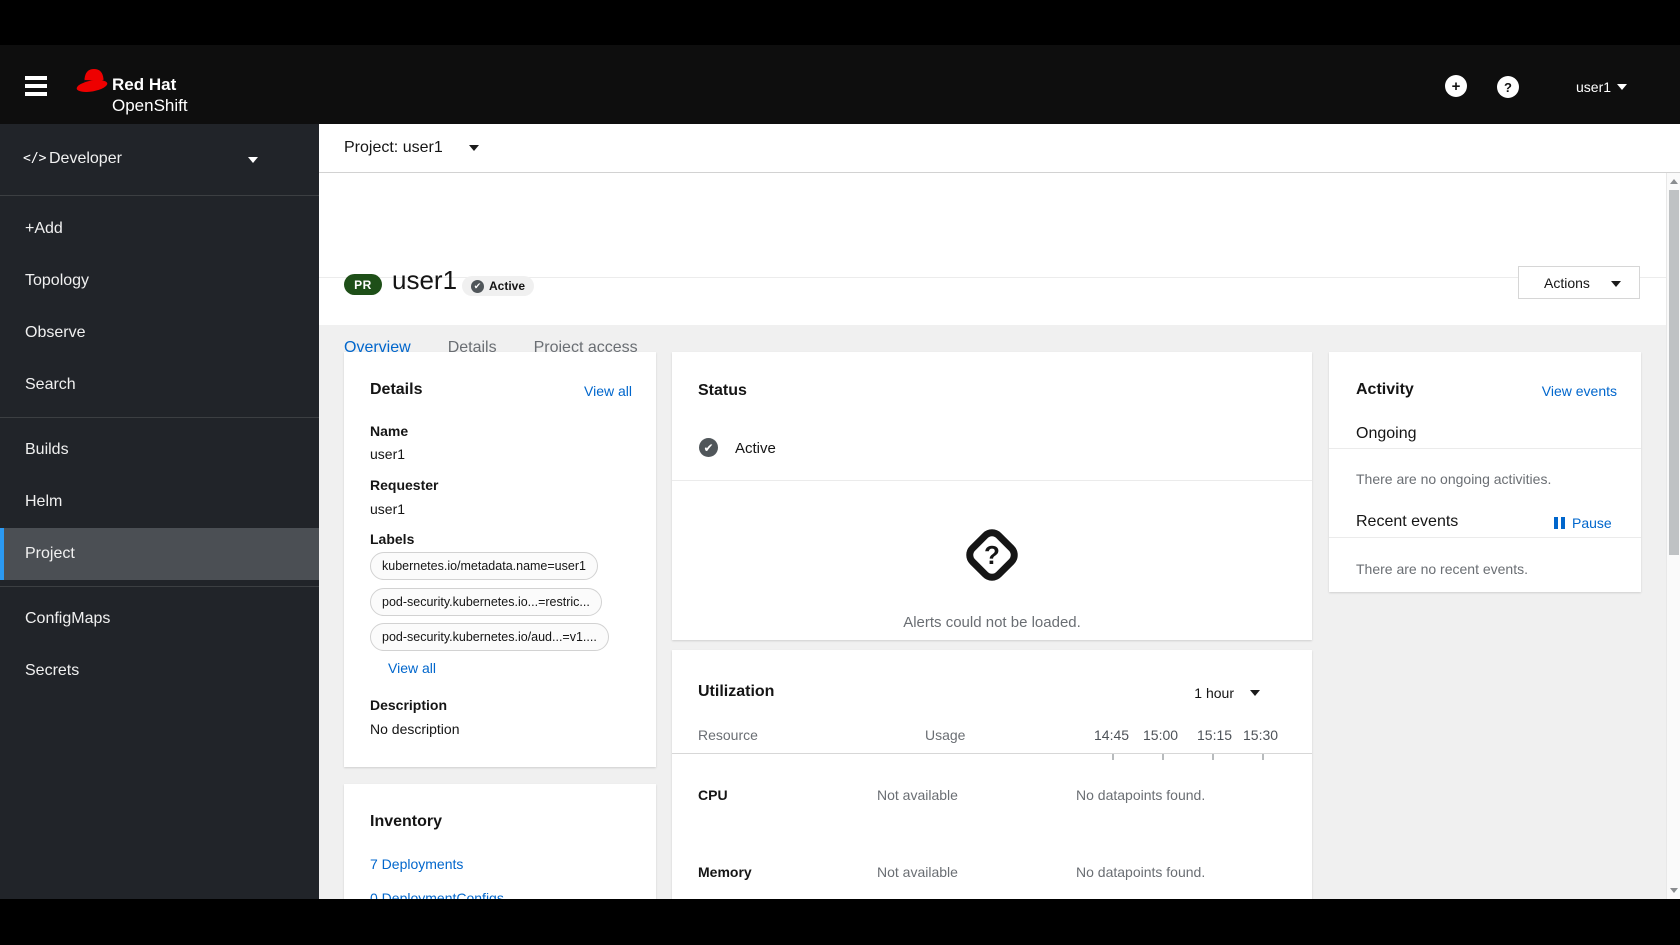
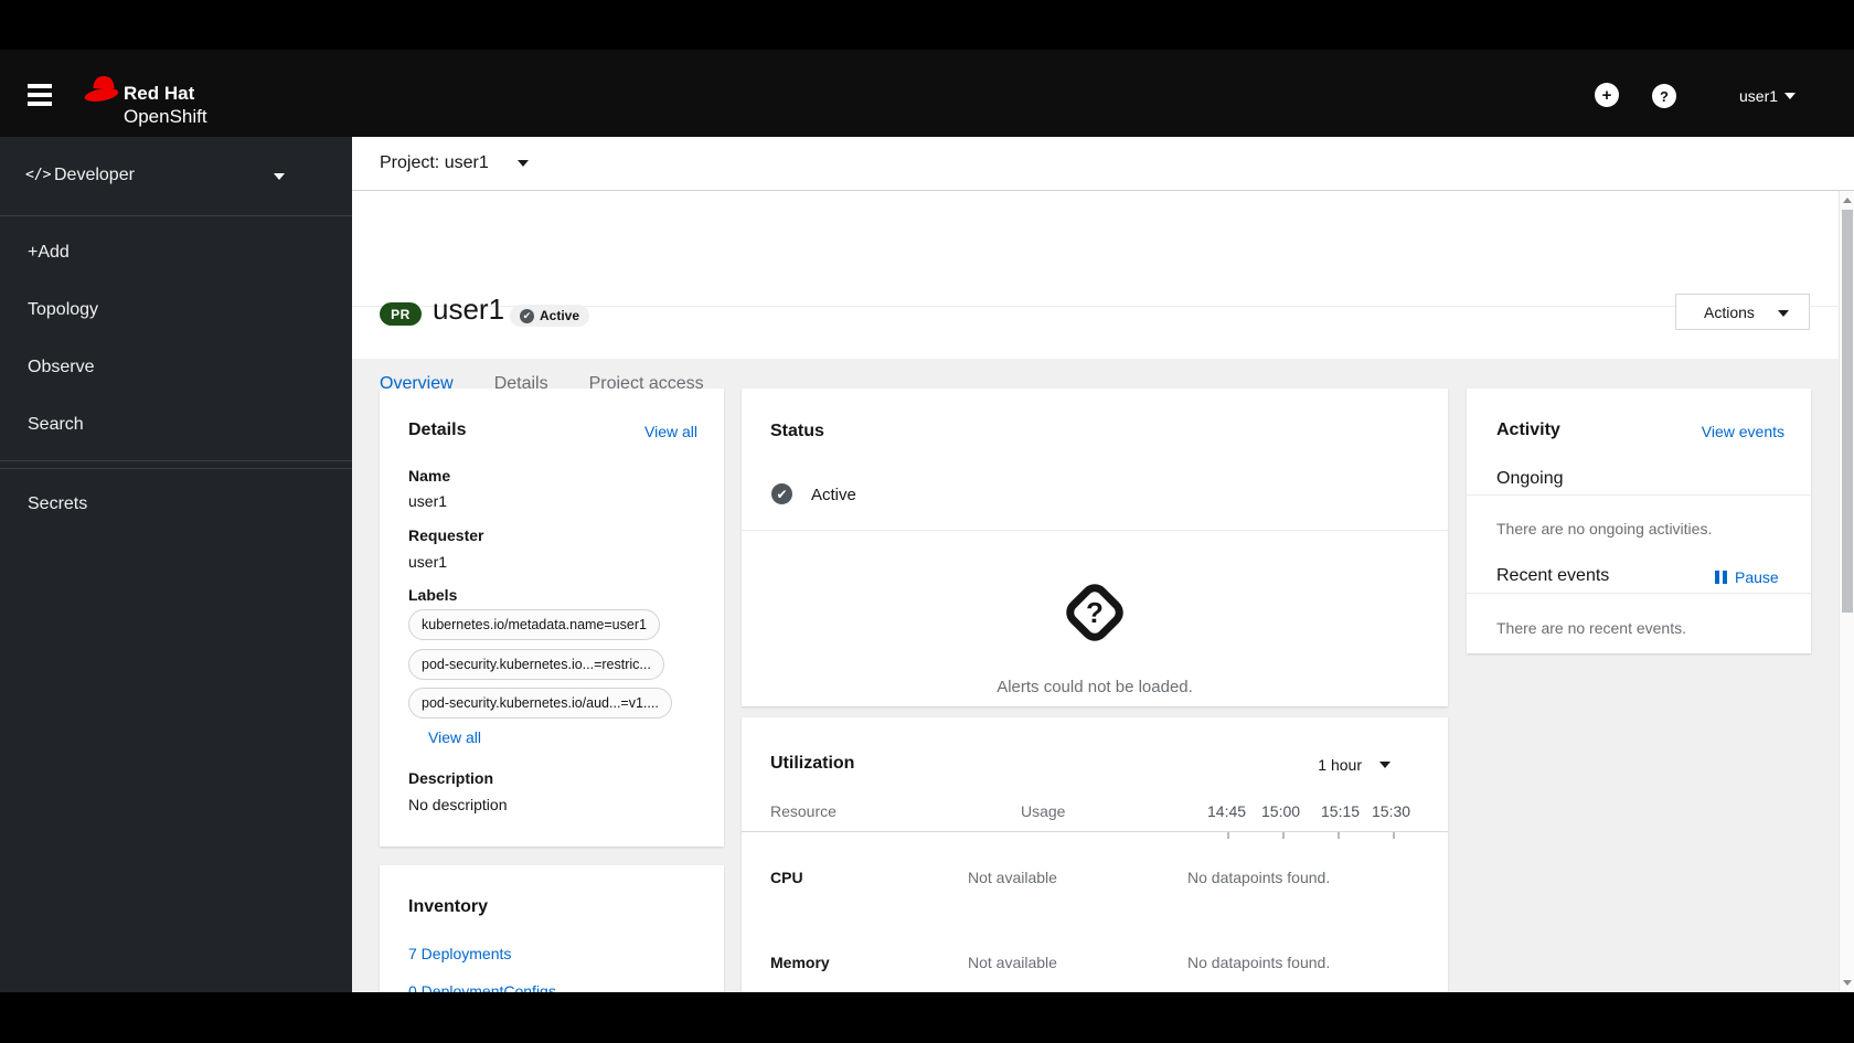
  Red Hat
  OpenShift
  +
  ?
  user1
  </>
  Developer
  +Add
  Topology
  Observe
  Search
- Builds
- Helm
- Project
- ConfigMaps
  Secrets
  Project: user1
  PR
  user1
  ✔
  Active
  Actions
  Overview
  Details
  Project access
  Details
  View all
  Name
  user1
  Requester
  user1
  Labels
  kubernetes.io/metadata.name=user1
  pod-security.kubernetes.io...=restric...
  pod-security.kubernetes.io/aud...=v1....
  View all
  Description
  No description
  Status
  ✔
  Active
  Alerts could not be loaded.
  Utilization
  1 hour
  Resource
  Usage
  14:45
  15:00
  15:15
  15:30
  CPU
  Not available
  No datapoints found.
  Memory
  Not available
  No datapoints found.
  Activity
  View events
  Ongoing
  There are no ongoing activities.
  Recent events
  Pause
  There are no recent events.
  Inventory
  7 Deployments
  0 DeploymentConfigs
